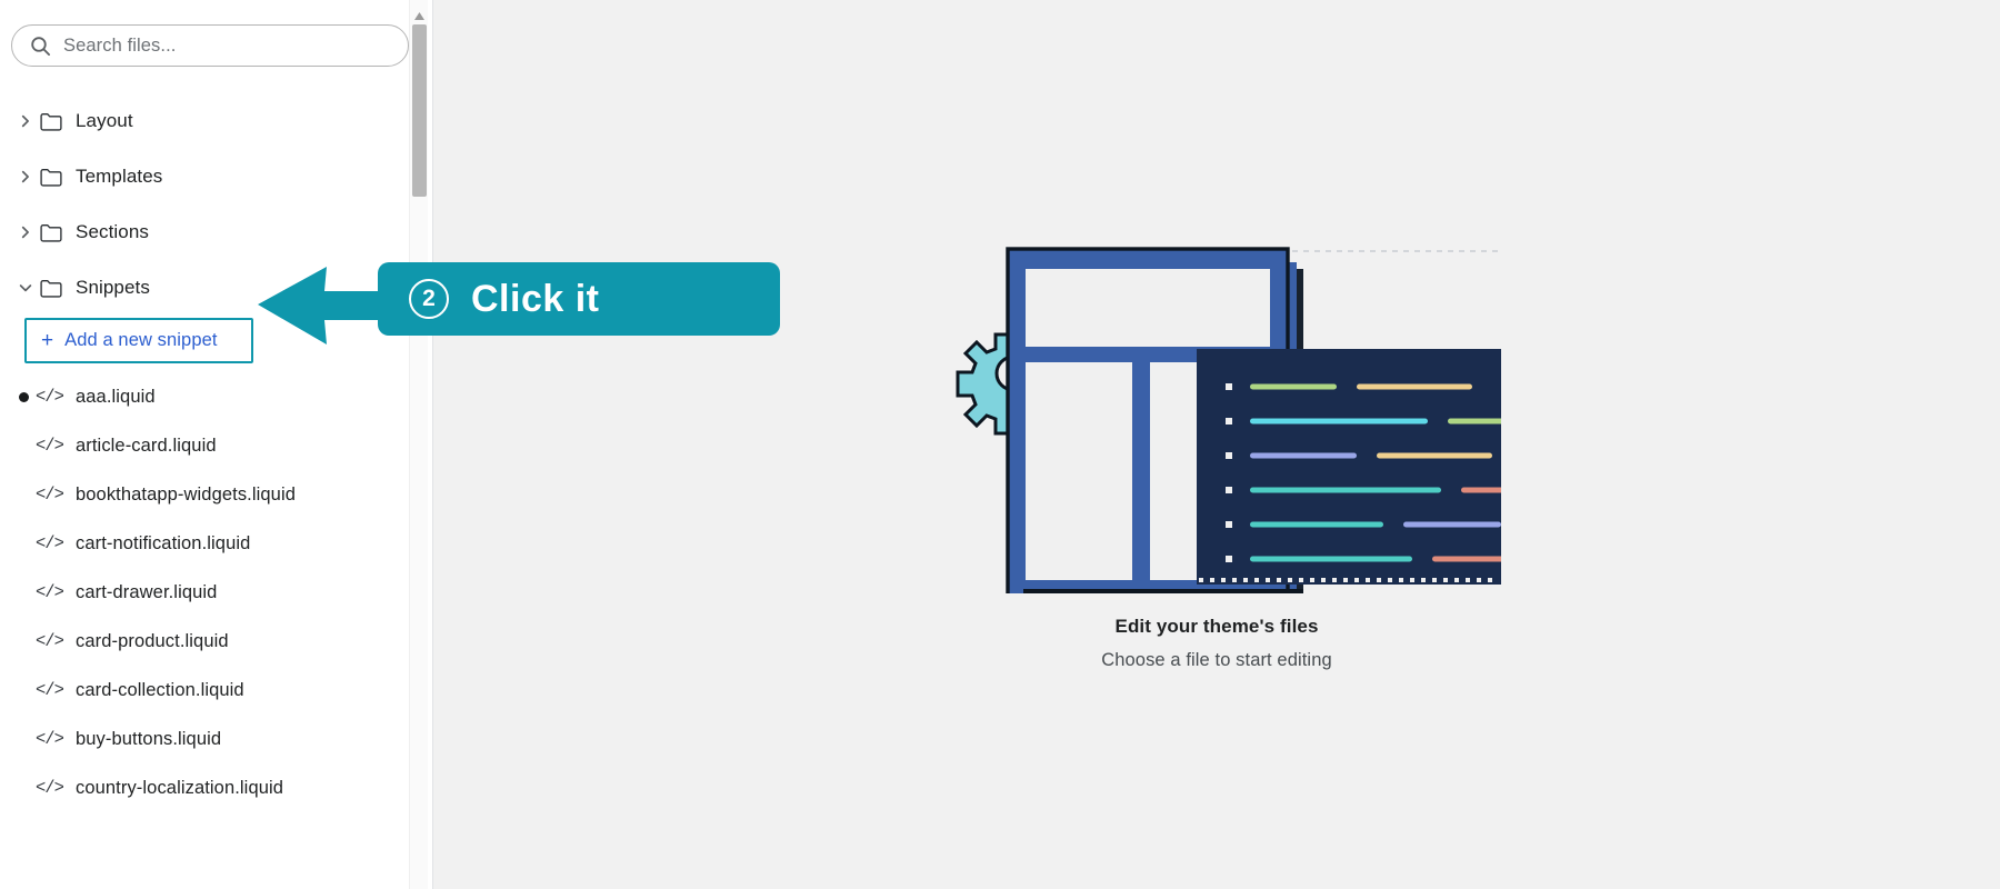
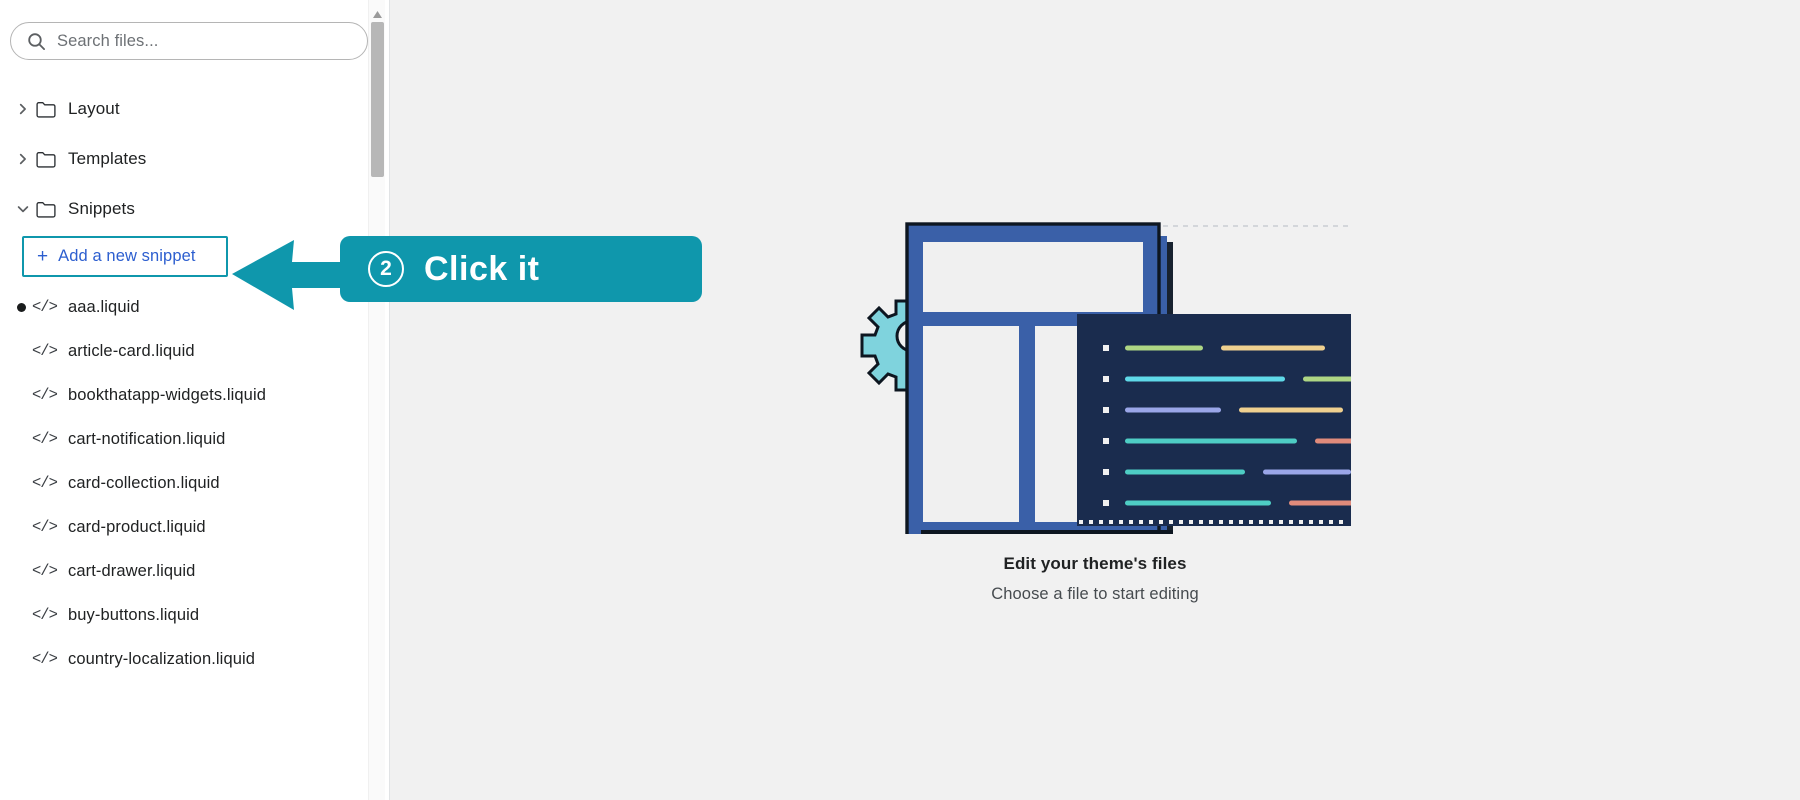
  Search files...
  Layout
  Templates
- Sections
  Snippets
  +
  Add a new snippet
  </>
  aaa.liquid
  </>
  article-card.liquid
  </>
  bookthatapp-widgets.liquid
  </>
  cart-notification.liquid
  </>
- cart-drawer.liquid
+ card-collection.liquid
  </>
  card-product.liquid
  </>
- card-collection.liquid
+ cart-drawer.liquid
  </>
  buy-buttons.liquid
  </>
  country-localization.liquid
  Edit your theme's files
  Choose a file to start editing
  2
  Click it
